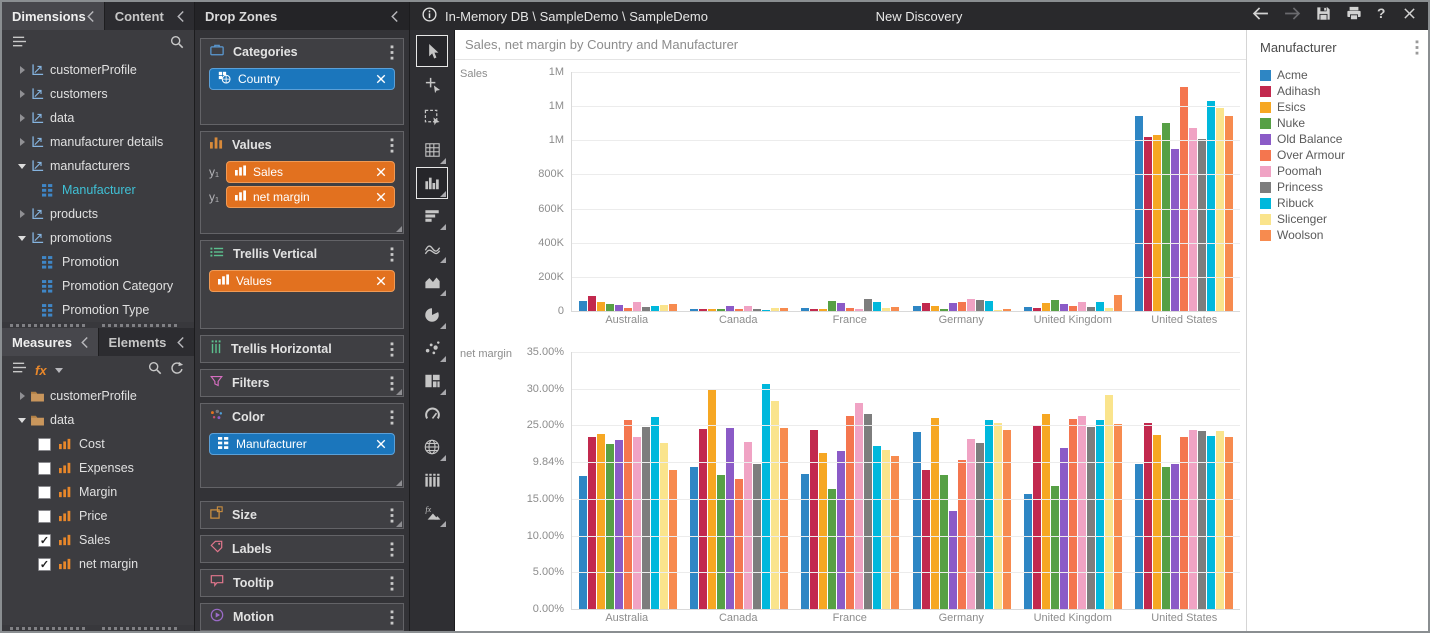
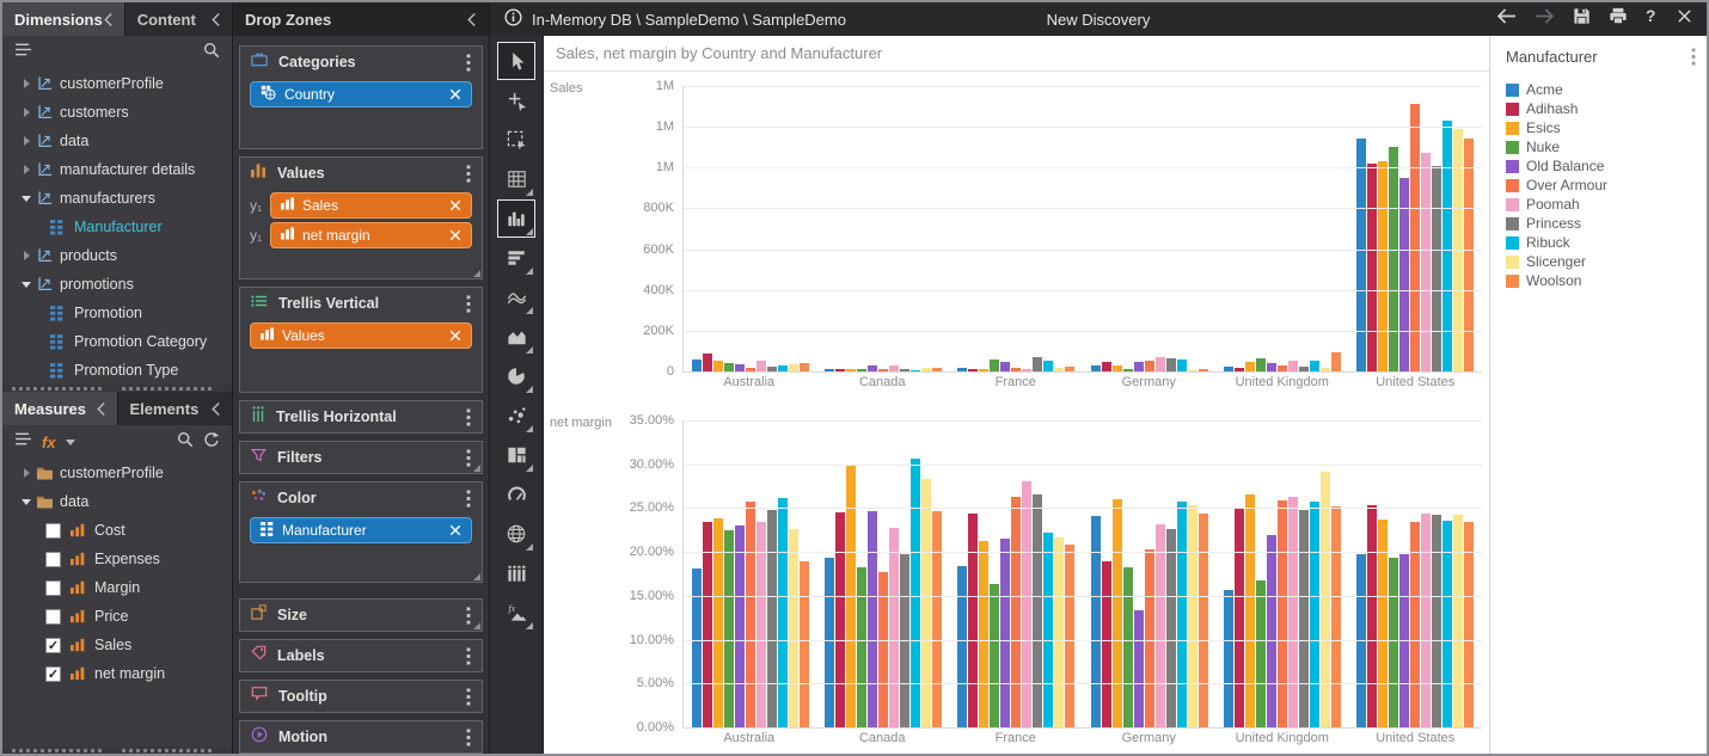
  Dimensions
  Content
  customerProfile
  customers
  data
  manufacturer details
  manufacturers
  Manufacturer
  products
  promotions
  Promotion
  Promotion Category
  Promotion Type
  Measures
  Elements
  fx
  customerProfile
  data
  Cost
  Expenses
  Margin
  Price
  ✓
  Sales
  ✓
  net margin
  Drop Zones
  Categories
  Country
  Values
  y₁
  Sales
  y₁
  net margin
  Trellis Vertical
  Values
  Trellis Horizontal
  Filters
  Color
  Manufacturer
  Size
  Labels
  Tooltip
  Motion
  In-Memory DB \ SampleDemo \ SampleDemo
  New Discovery
  ?
  fx
  Sales, net margin by Country and Manufacturer
  Sales
  1M
  1M
  1M
  800K
  600K
  400K
  200K
  0
  Australia
  Canada
  France
  Germany
  United Kingdom
  United States
  net margin
  35.00%
  30.00%
  25.00%
- 9.84%
+ 20.00%
  15.00%
  10.00%
  5.00%
  0.00%
  Australia
  Canada
  France
  Germany
  United Kingdom
  United States
  Manufacturer
  Acme
  Adihash
  Esics
  Nuke
  Old Balance
  Over Armour
  Poomah
  Princess
  Ribuck
  Slicenger
  Woolson
